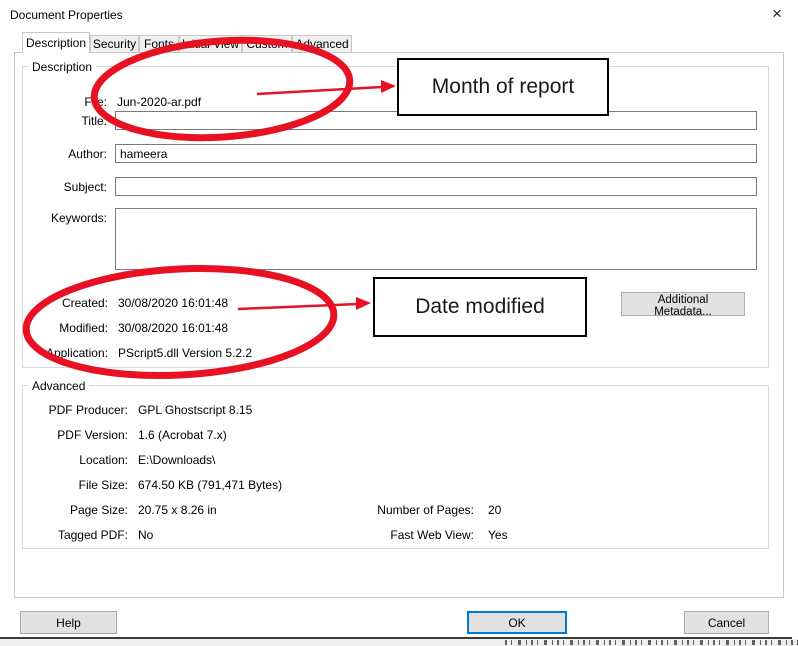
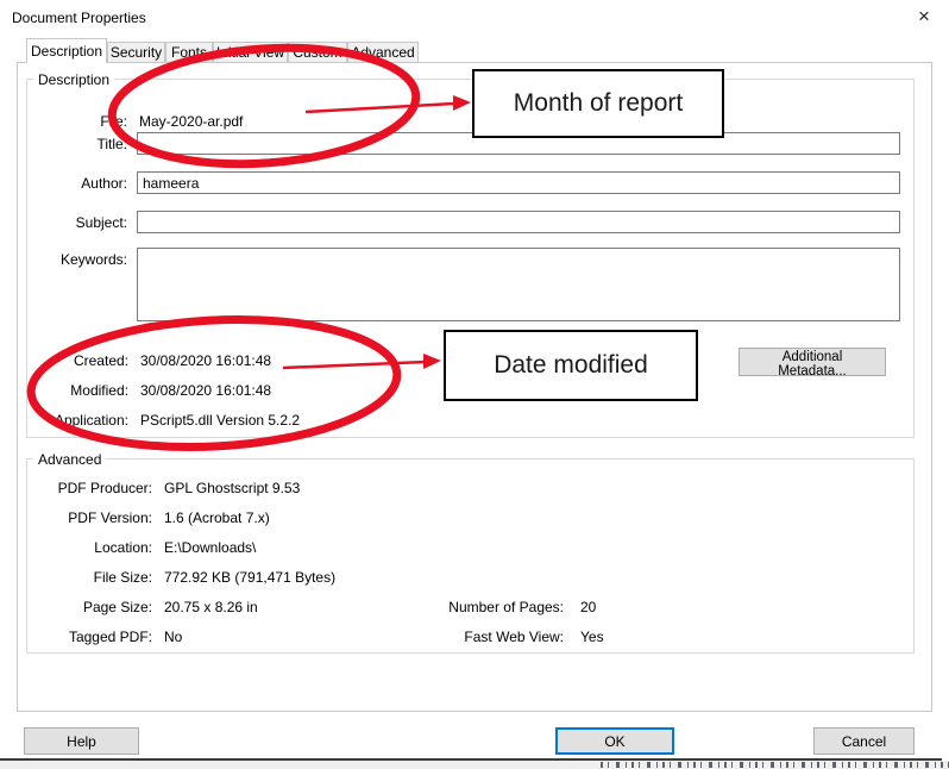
  Document Properties
  ×
  Description
  Security
  Fonts
  dvanced
  Description
- Jun-2020-ar.pdf
+ May-2020-ar.pdf
  Title:
  Author:
  hameera
  Subject:
  Keywords:
  Created:
  30/08/2020 16:01:48
  Modified:
  30/08/2020 16:01:48
  pplication:
  PScript5.dll Version 5.2.2
  Additional Metadata...
  Advanced
  PDF Producer:
- GPL Ghostscript 8.15
+ GPL Ghostscript 9.53
  PDF Version:
  1.6 (Acrobat 7.x)
  Location:
  E:\Downloads\
  File Size:
- 674.50 KB (791,471 Bytes)
+ 772.92 KB (791,471 Bytes)
  Page Size:
  20.75 x 8.26 in
  Tagged PDF:
  No
  Number of Pages:
  20
  Fast Web View:
  Yes
  Help
  OK
  Cancel
  Month of report
  Date modified
